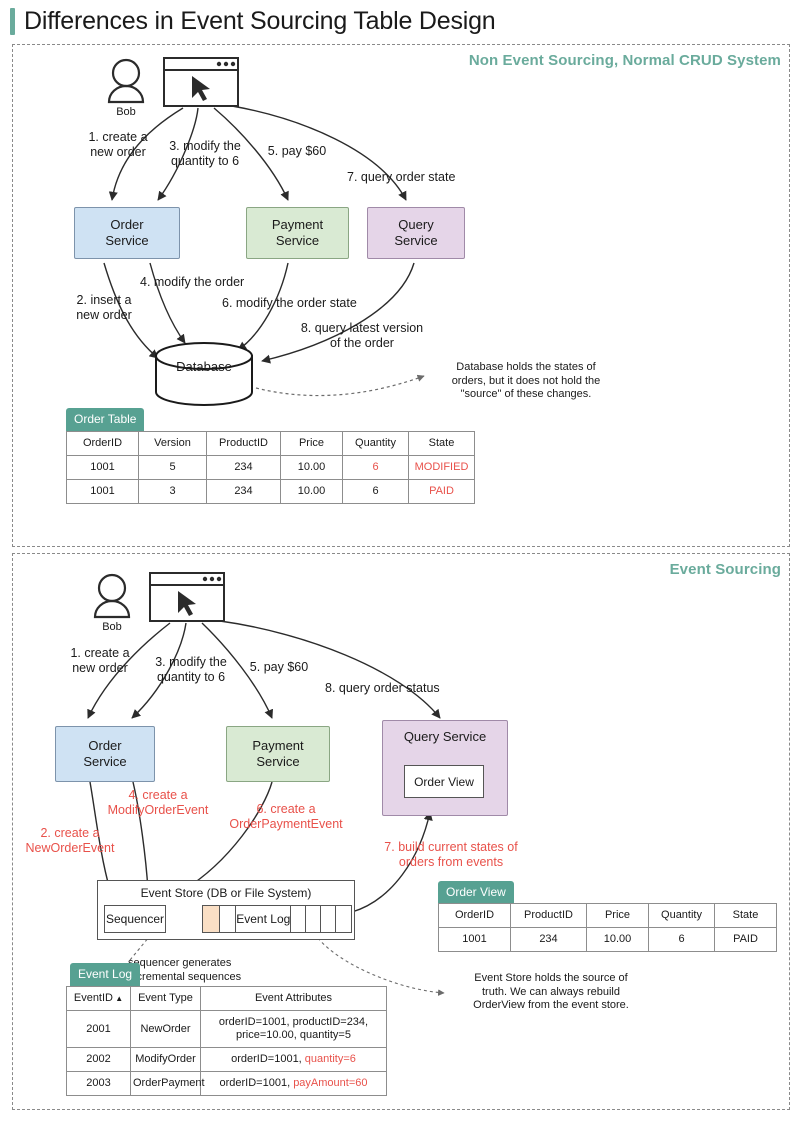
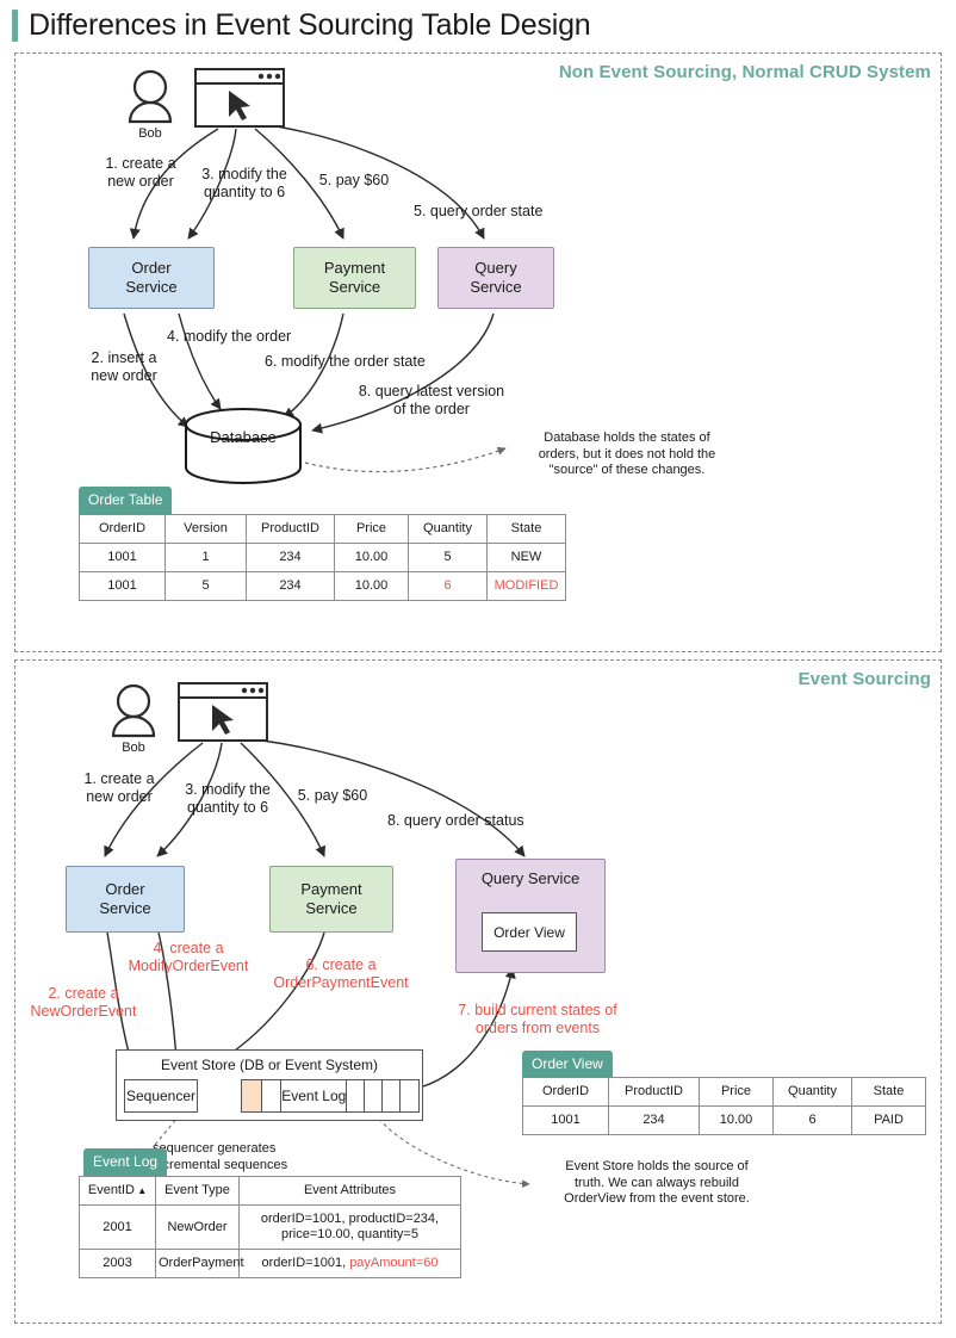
  Differences in Event Sourcing Table Design
  Non Event Sourcing, Normal CRUD System
  Event Sourcing
  Bob
  Order
  Service
  Payment
  Service
  Query
  Service
  Database
  1. create a
  new order
  3. modify the
  quantity to 6
  5. pay $60
- 7. query order state
+ 5. query order state
  2. insert a
  new order
  4. modify the order
  6. modify the order state
  8. query latest version
  of the order
  Database holds the states of
  orders, but it does not hold the
  "source" of these changes.
  Order Table
  OrderID	Version	ProductID	Price	Quantity	State
+ 1001	1	234	10.00	5	NEW
  1001	5	234	10.00	6	MODIFIED
- 1001	3	234	10.00	6	PAID
  Bob
  Order
  Service
  Payment
  Service
  Query Service
  Order View
  1. create a
  new order
  3. modify the
  quantity to 6
  5. pay $60
  8. query order status
  2. create a
  NewOrderEvent
  4. create a
  ModifyOrderEvent
  6. create a
  OrderPaymentEvent
  7. build current states of
  orders from events
- Event Store (DB or File System)
+ Event Store (DB or Event System)
  Sequencer
  Event Log
  quencer generates
  remental sequences
  Event Store holds the source of
  truth. We can always rebuild
  OrderView from the event store.
  Order View
  OrderID	ProductID	Price	Quantity	State
  1001	234	10.00	6	PAID
  Event Log
  EventID ▲	Event Type	Event Attributes
  2001	NewOrder	orderID=1001, productID=234, price=10.00, quantity=5
- 2002	ModifyOrder	orderID=1001, quantity=6
  2003	OrderPayment	orderID=1001, payAmount=60
